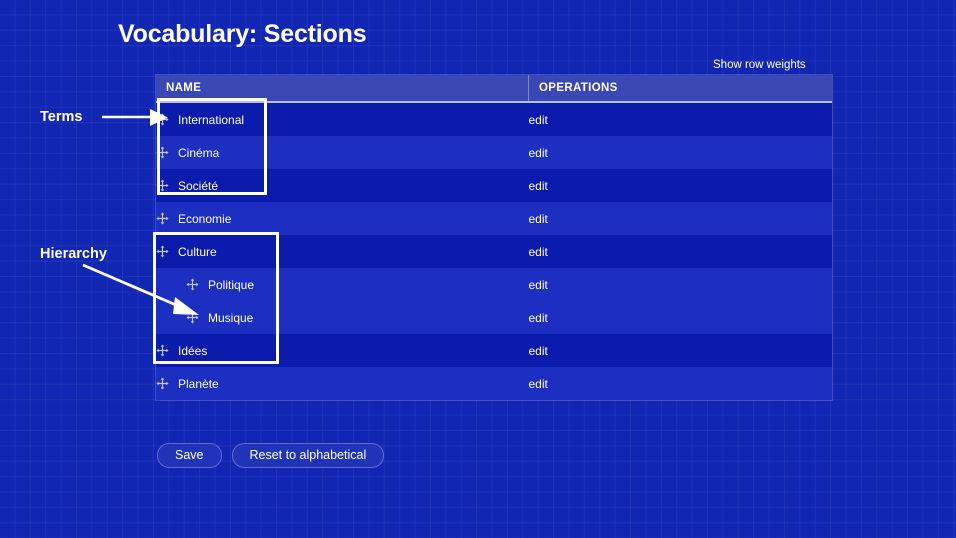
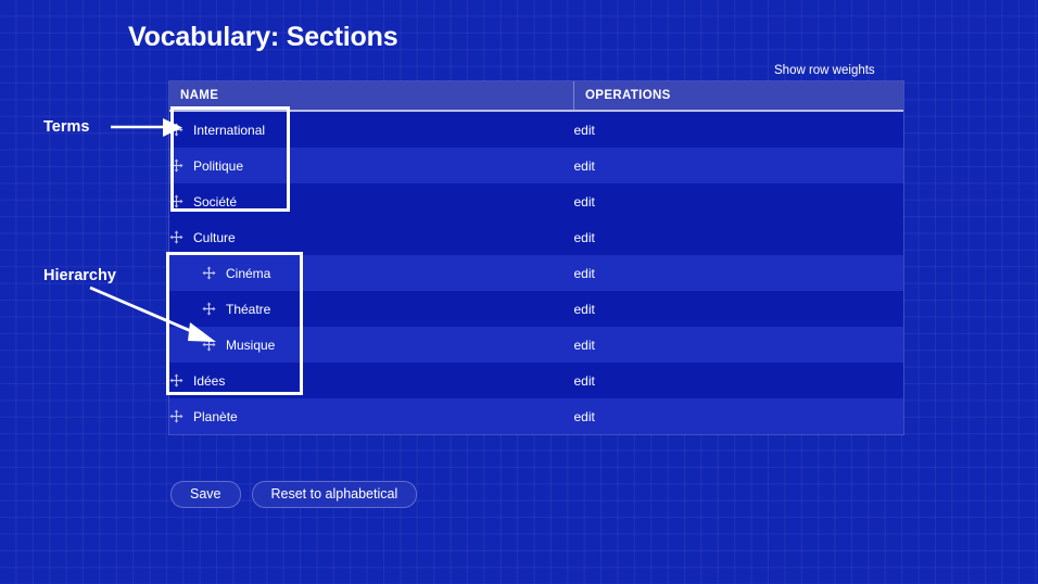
  Vocabulary: Sections
  Show row weights
  NAME	OPERATIONS
  International	edit
- Cinéma	edit
+ Politique	edit
  Société	edit
- Economie	edit
  Culture	edit
- Politique	edit
+ Cinéma	edit
+ Théatre	edit
  Musique	edit
  Idées	edit
  Planète	edit
  Terms
  Hierarchy
  Save
  Reset to alphabetical
